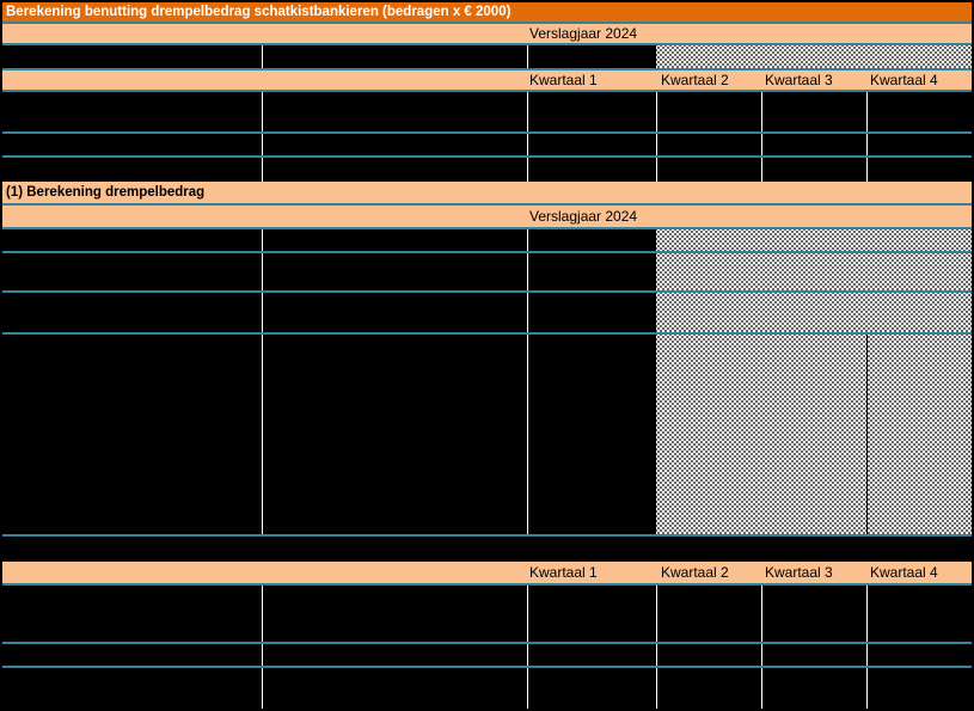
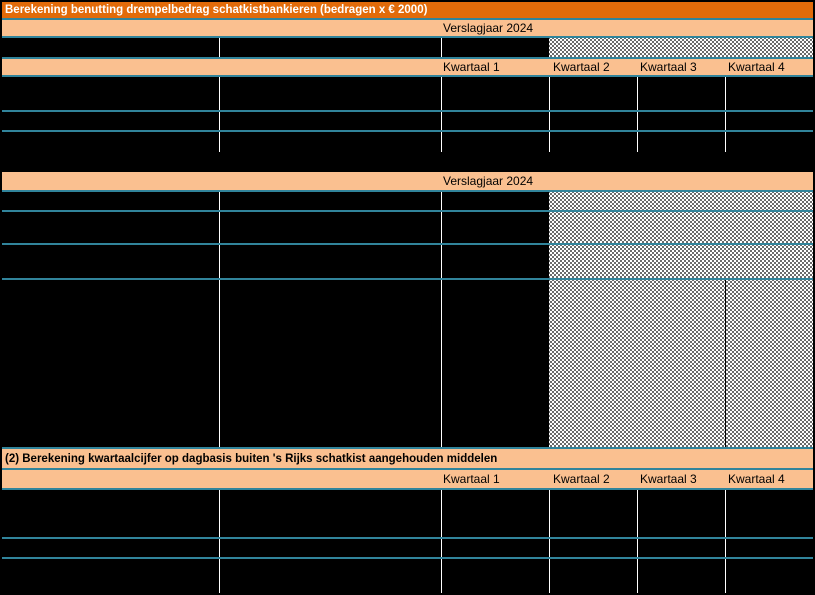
  Berekening benutting drempelbedrag schatkistbankieren (bedragen x € 2000)
  Verslagjaar 2024
  Kwartaal 1
  Kwartaal 2
  Kwartaal 3
  Kwartaal 4
- (1) Berekening drempelbedrag
  Verslagjaar 2024
+ (2) Berekening kwartaalcijfer op dagbasis buiten 's Rijks schatkist aangehouden middelen
  Kwartaal 1
  Kwartaal 2
  Kwartaal 3
  Kwartaal 4
